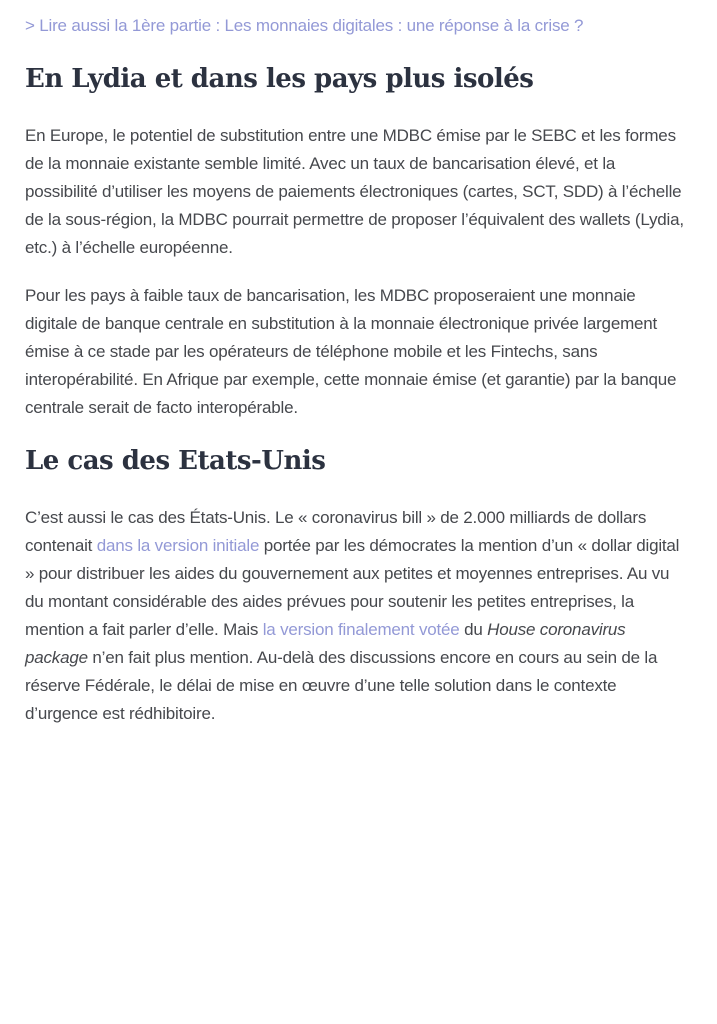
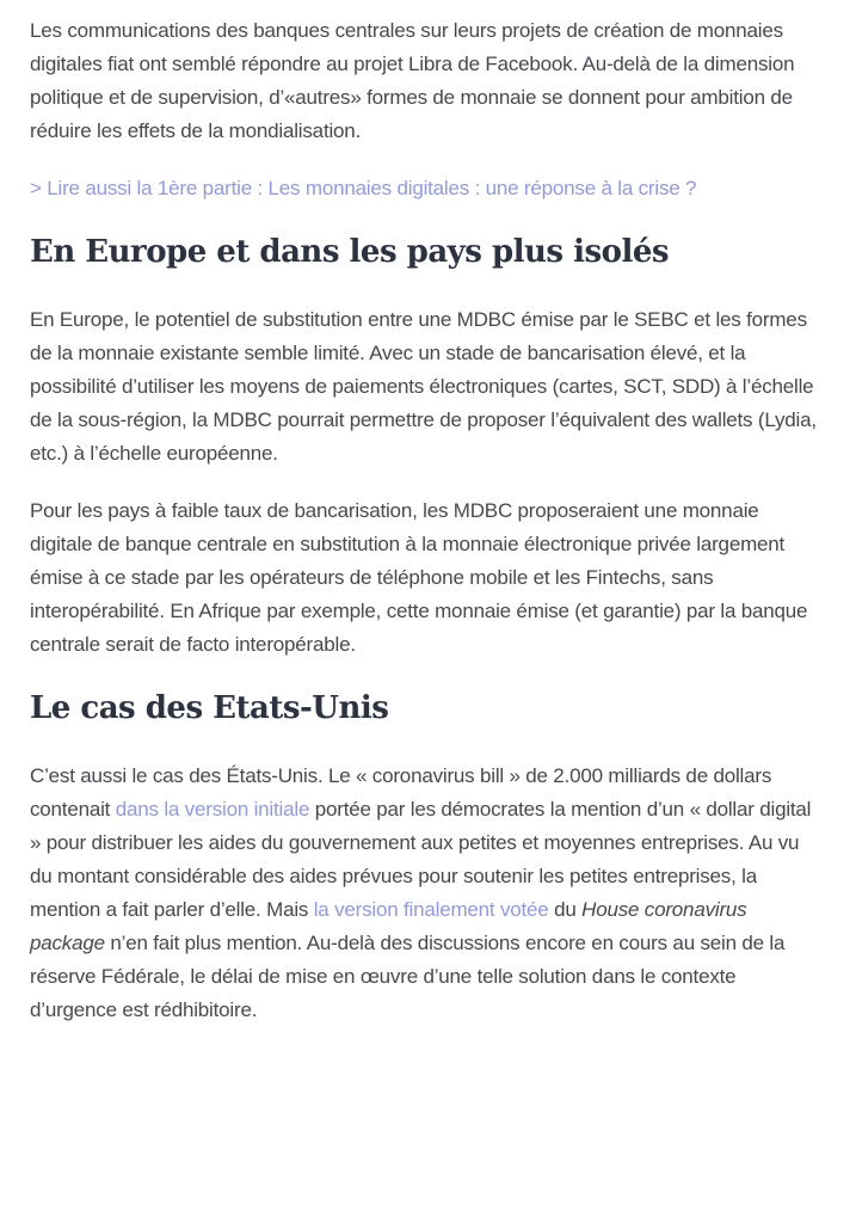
+ Les communications des banques centrales sur leurs projets de création de monnaies digitales fiat ont semblé répondre au projet Libra de Facebook. Au-delà de la dimension politique et de supervision, d’«autres» formes de monnaie se donnent pour ambition de réduire les effets de la mondialisation.
  > Lire aussi la 1ère partie : Les monnaies digitales : une réponse à la crise ?
- En Lydia et dans les pays plus isolés
+ En Europe et dans les pays plus isolés
- En Europe, le potentiel de substitution entre une MDBC émise par le SEBC et les formes de la monnaie existante semble limité. Avec un taux de bancarisation élevé, et la possibilité d’utiliser les moyens de paiements électroniques (cartes, SCT, SDD) à l’échelle de la sous-région, la MDBC pourrait permettre de proposer l’équivalent des wallets (Lydia, etc.) à l’échelle européenne.
+ En Europe, le potentiel de substitution entre une MDBC émise par le SEBC et les formes de la monnaie existante semble limité. Avec un stade de bancarisation élevé, et la possibilité d’utiliser les moyens de paiements électroniques (cartes, SCT, SDD) à l’échelle de la sous-région, la MDBC pourrait permettre de proposer l’équivalent des wallets (Lydia, etc.) à l’échelle européenne.
  Pour les pays à faible taux de bancarisation, les MDBC proposeraient une monnaie digitale de banque centrale en substitution à la monnaie électronique privée largement émise à ce stade par les opérateurs de téléphone mobile et les Fintechs, sans interopérabilité. En Afrique par exemple, cette monnaie émise (et garantie) par la banque centrale serait de facto interopérable.
  Le cas des Etats-Unis
  C’est aussi le cas des États-Unis. Le « coronavirus bill » de 2.000 milliards de dollars contenait dans la version initiale portée par les démocrates la mention d’un « dollar digital » pour distribuer les aides du gouvernement aux petites et moyennes entreprises. Au vu du montant considérable des aides prévues pour soutenir les petites entreprises, la mention a fait parler d’elle. Mais la version finalement votée du House coronavirus package n’en fait plus mention. Au-delà des discussions encore en cours au sein de la réserve Fédérale, le délai de mise en œuvre d’une telle solution dans le contexte d’urgence est rédhibitoire.
